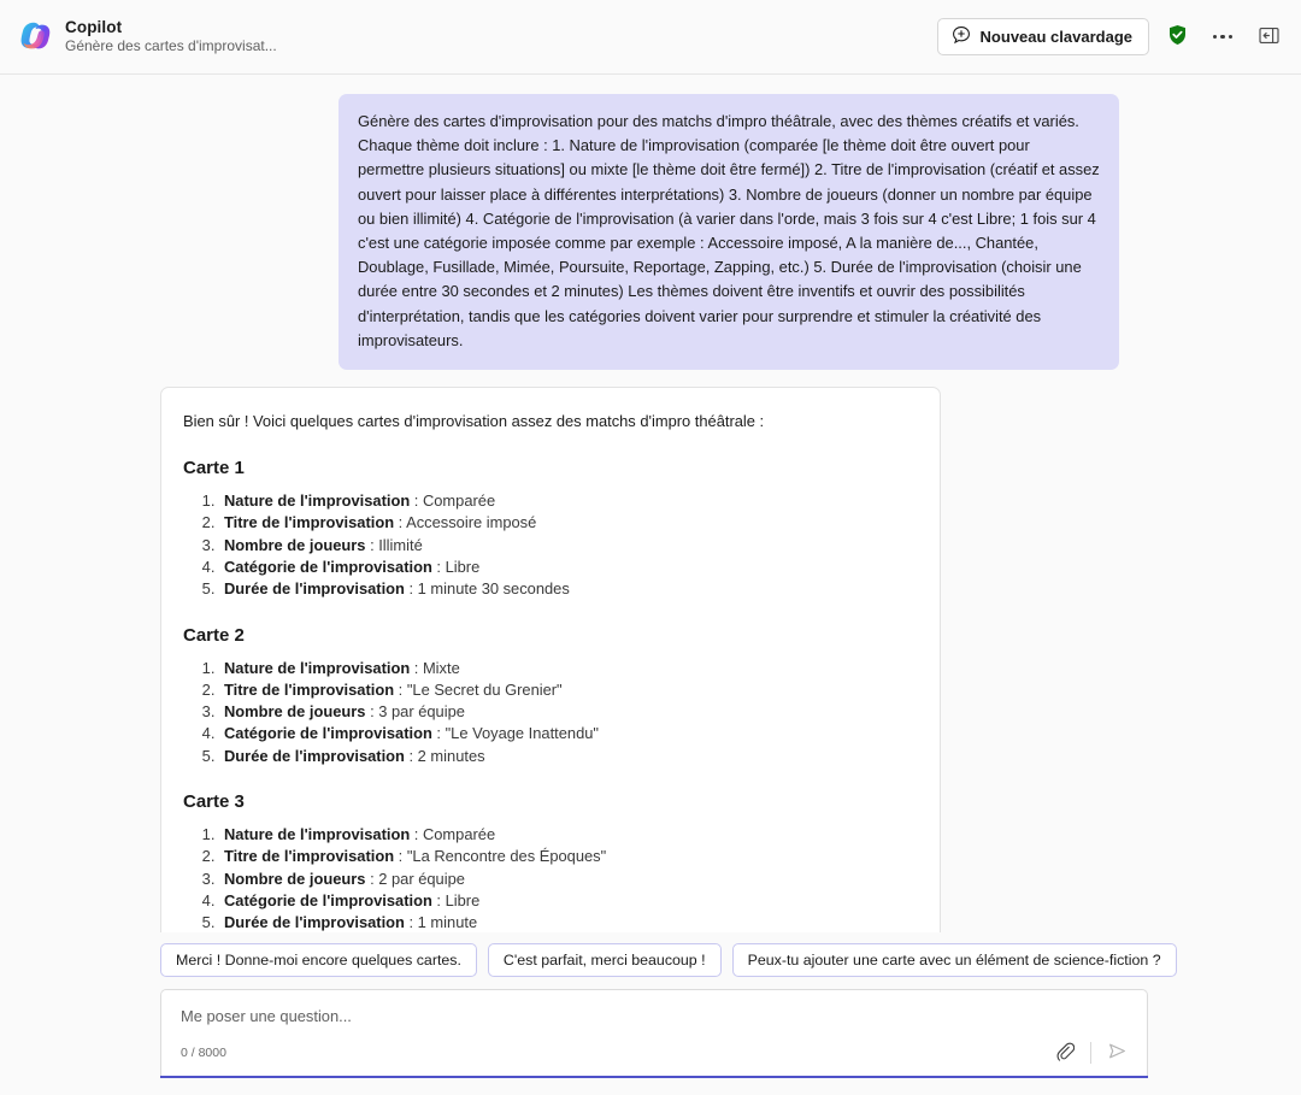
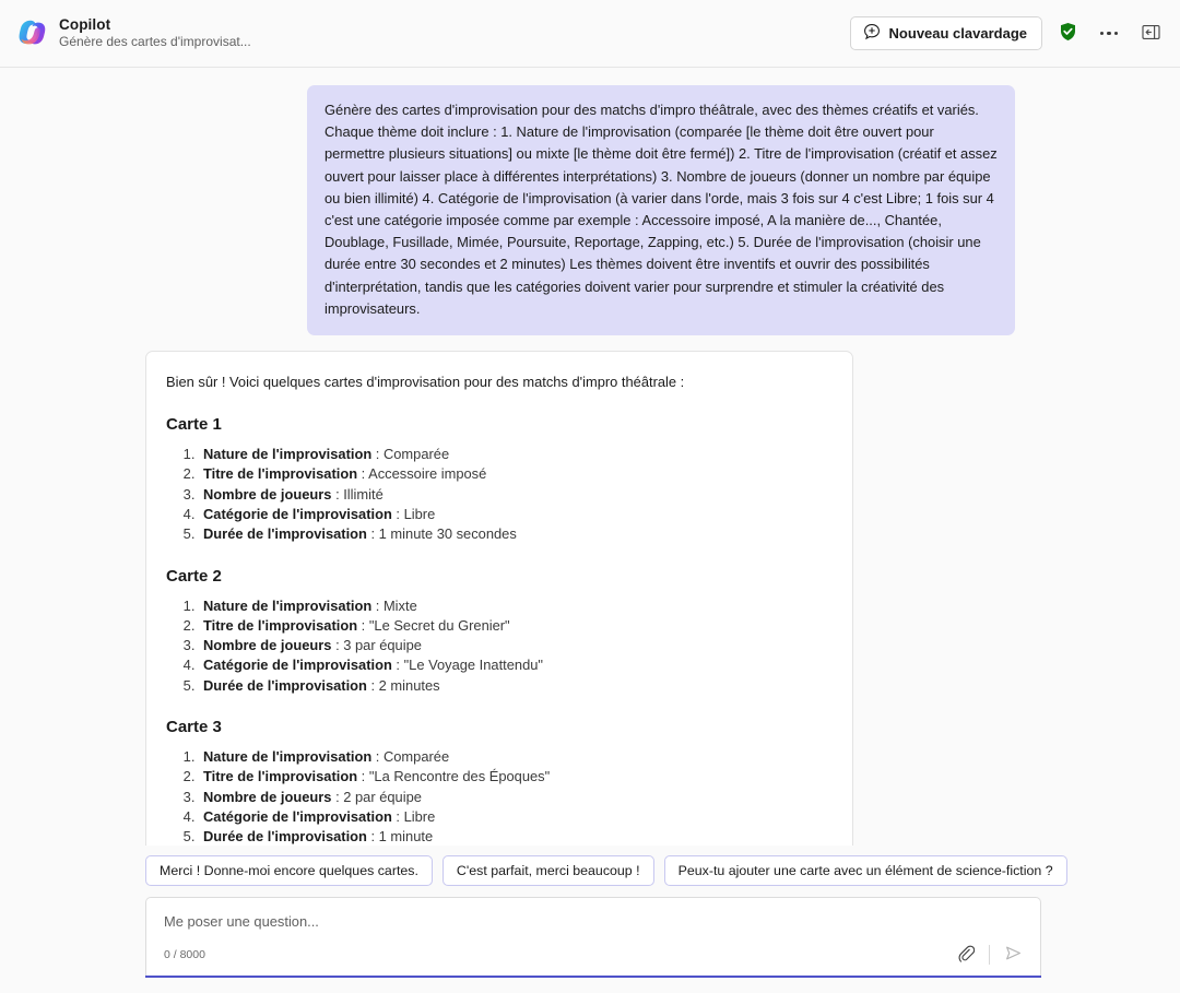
  Copilot
  Génère des cartes d'improvisat...
  Nouveau clavardage
  Génère des cartes d'improvisation pour des matchs d'impro théâtrale, avec des thèmes créatifs et variés. Chaque thème doit inclure : 1. Nature de l'improvisation (comparée [le thème doit être ouvert pour permettre plusieurs situations] ou mixte [le thème doit être fermé]) 2. Titre de l'improvisation (créatif et assez ouvert pour laisser place à différentes interprétations) 3. Nombre de joueurs (donner un nombre par équipe ou bien illimité) 4. Catégorie de l'improvisation (à varier dans l'orde, mais 3 fois sur 4 c'est Libre; 1 fois sur 4 c'est une catégorie imposée comme par exemple : Accessoire imposé, A la manière de..., Chantée, Doublage, Fusillade, Mimée, Poursuite, Reportage, Zapping, etc.) 5. Durée de l'improvisation (choisir une durée entre 30 secondes et 2 minutes) Les thèmes doivent être inventifs et ouvrir des possibilités d'interprétation, tandis que les catégories doivent varier pour surprendre et stimuler la créativité des improvisateurs.
- Bien sûr ! Voici quelques cartes d'improvisation assez des matchs d'impro théâtrale :
+ Bien sûr ! Voici quelques cartes d'improvisation pour des matchs d'impro théâtrale :
  Carte 1
  Nature de l'improvisation : Comparée
  Titre de l'improvisation : Accessoire imposé
  Nombre de joueurs : Illimité
  Catégorie de l'improvisation : Libre
  Durée de l'improvisation : 1 minute 30 secondes
  Carte 2
  Nature de l'improvisation : Mixte
  Titre de l'improvisation : "Le Secret du Grenier"
  Nombre de joueurs : 3 par équipe
  Catégorie de l'improvisation : "Le Voyage Inattendu"
  Durée de l'improvisation : 2 minutes
  Carte 3
  Nature de l'improvisation : Comparée
  Titre de l'improvisation : "La Rencontre des Époques"
  Nombre de joueurs : 2 par équipe
  Catégorie de l'improvisation : Libre
  Durée de l'improvisation : 1 minute
  Merci ! Donne-moi encore quelques cartes.
  C'est parfait, merci beaucoup !
  Peux-tu ajouter une carte avec un élément de science-fiction ?
  Me poser une question...
  0 / 8000
